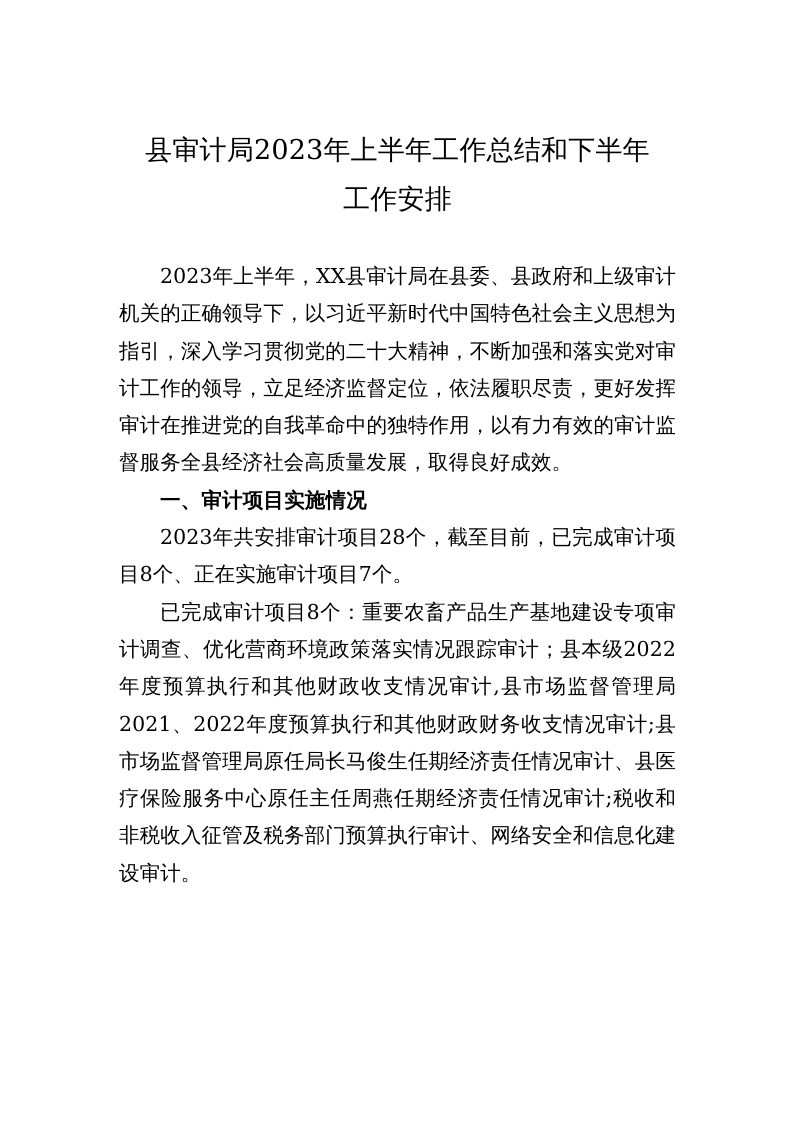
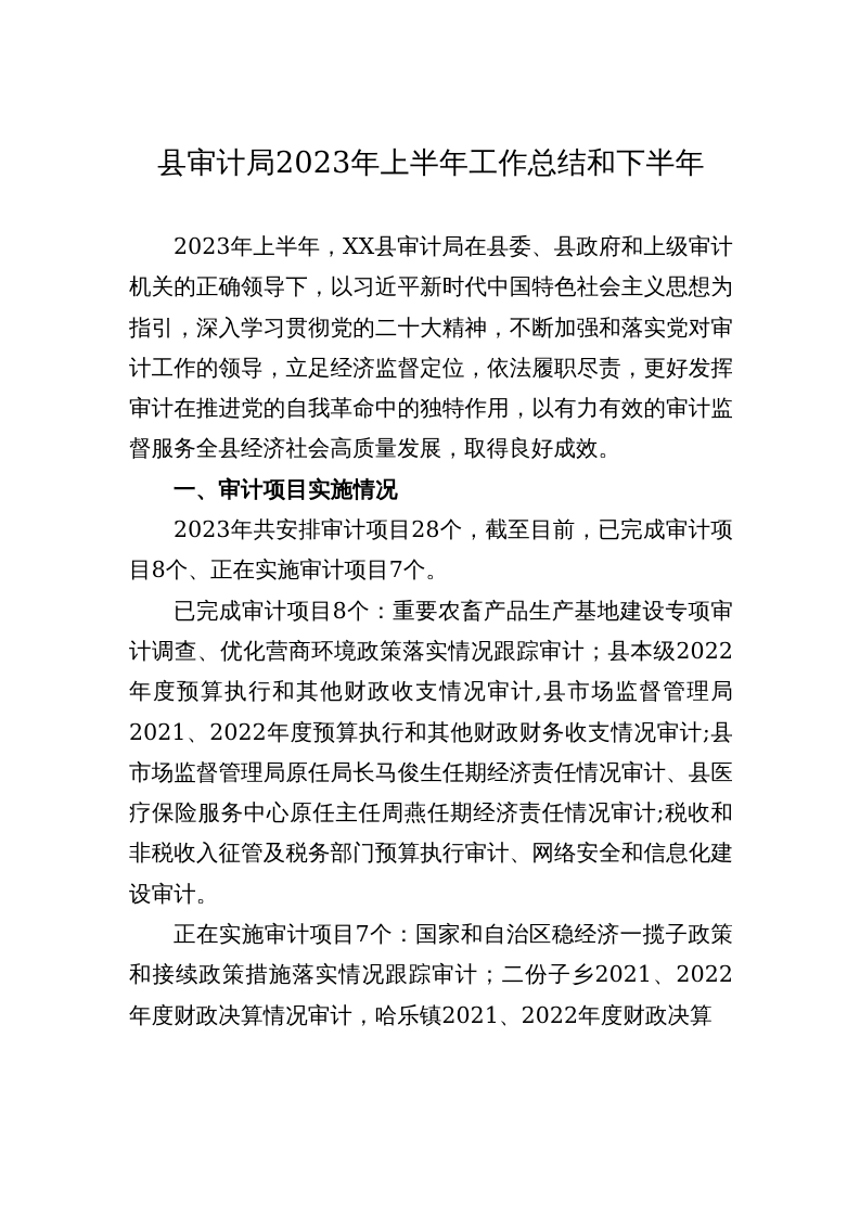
  县审计局2023年上半年工作总结和下半年
- 工作安排
  2023年上半年，XX县审计局在县委、县政府和上级审计机关的正确领导下，以习近平新时代中国特色社会主义思想为指引，深入学习贯彻党的二十大精神，不断加强和落实党对审计工作的领导，立足经济监督定位，依法履职尽责，更好发挥审计在推进党的自我革命中的独特作用，以有力有效的审计监督服务全县经济社会高质量发展，取得良好成效。
  一、审计项目实施情况
  2023年共安排审计项目28个，截至目前，已完成审计项目8个、正在实施审计项目7个。
  已完成审计项目8个：重要农畜产品生产基地建设专项审计调查、优化营商环境政策落实情况跟踪审计；县本级2022年度预算执行和其他财政收支情况审计,县市场监督管理局2021、2022年度预算执行和其他财政财务收支情况审计;县市场监督管理局原任局长马俊生任期经济责任情况审计、县医疗保险服务中心原任主任周燕任期经济责任情况审计;税收和非税收入征管及税务部门预算执行审计、网络安全和信息化建设审计。
+ 正在实施审计项目7个：国家和自治区稳经济一揽子政策和接续政策措施落实情况跟踪审计；二份子乡2021、2022年度财政决算情况审计，哈乐镇2021、2022年度财政决算
